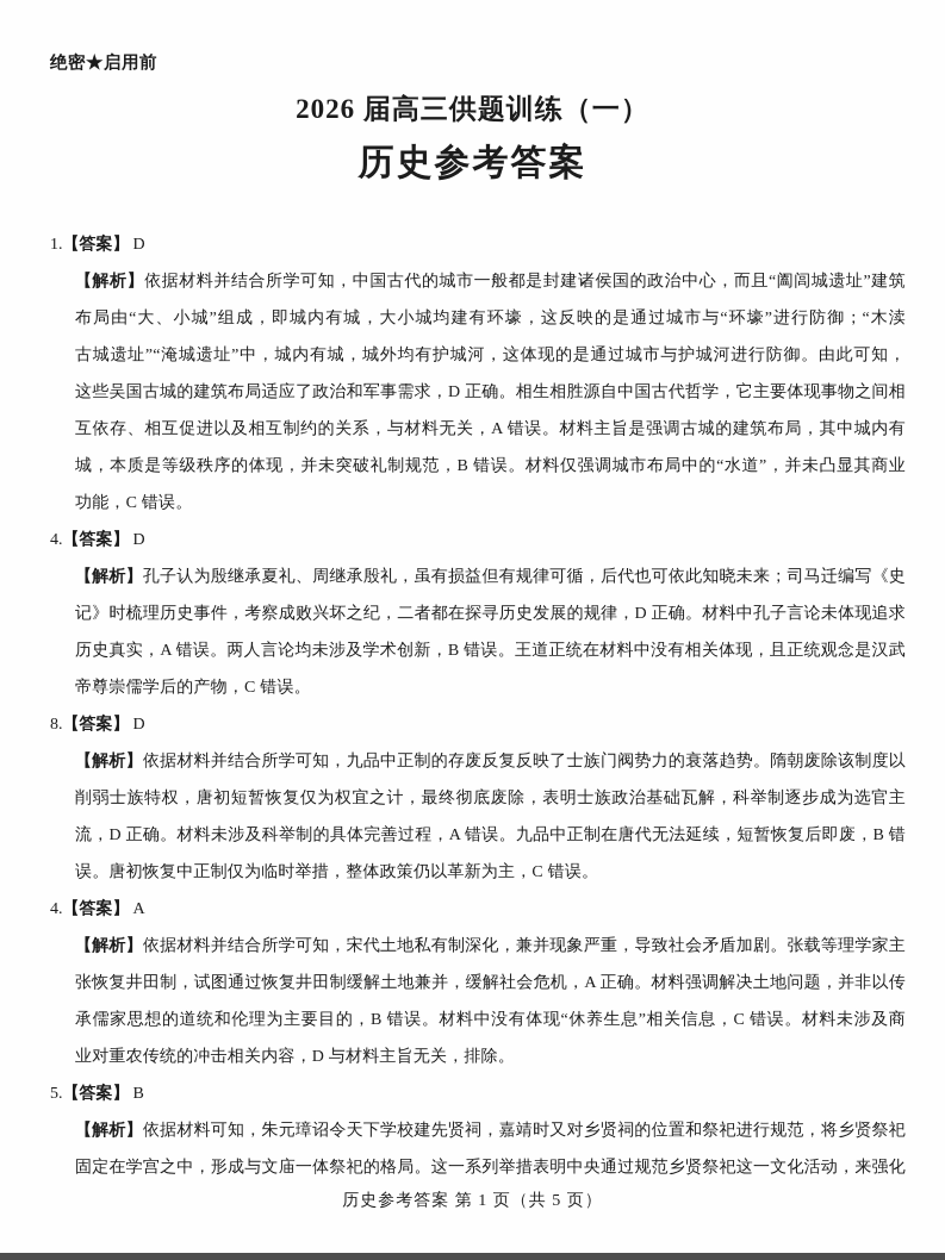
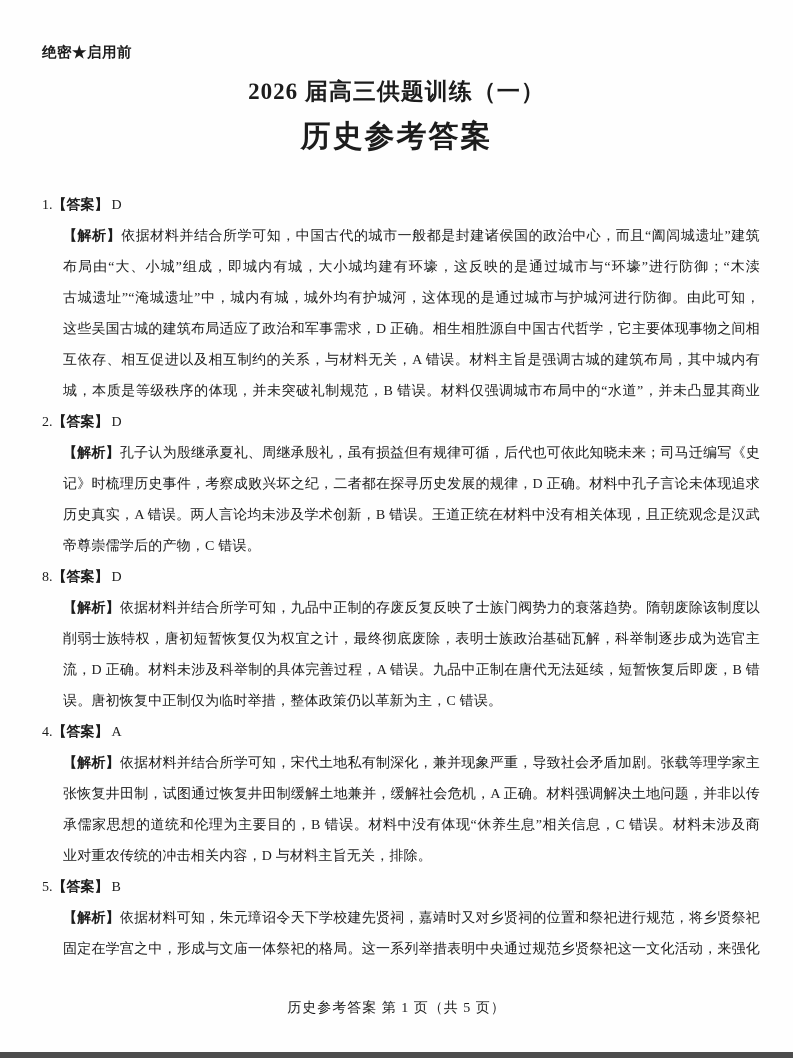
  绝密★启用前
  2026 届高三供题训练（一）
  历史参考答案
  1.【答案】 D
  【解析】依据材料并结合所学可知，中国古代的城市一般都是封建诸侯国的政治中心，而且“阖闾城遗址”建筑
  布局由“大、小城”组成，即城内有城，大小城均建有环壕，这反映的是通过城市与“环壕”进行防御；“木渎
  古城遗址”“淹城遗址”中，城内有城，城外均有护城河，这体现的是通过城市与护城河进行防御。由此可知，
  这些吴国古城的建筑布局适应了政治和军事需求，D 正确。相生相胜源自中国古代哲学，它主要体现事物之间相
  互依存、相互促进以及相互制约的关系，与材料无关，A 错误。材料主旨是强调古城的建筑布局，其中城内有
  城，本质是等级秩序的体现，并未突破礼制规范，B 错误。材料仅强调城市布局中的“水道”，并未凸显其商业
- 功能，C 错误。
- 4.【答案】 D
+ 2.【答案】 D
  【解析】孔子认为殷继承夏礼、周继承殷礼，虽有损益但有规律可循，后代也可依此知晓未来；司马迁编写《史
  记》时梳理历史事件，考察成败兴坏之纪，二者都在探寻历史发展的规律，D 正确。材料中孔子言论未体现追求
  历史真实，A 错误。两人言论均未涉及学术创新，B 错误。王道正统在材料中没有相关体现，且正统观念是汉武
  帝尊崇儒学后的产物，C 错误。
  8.【答案】 D
  【解析】依据材料并结合所学可知，九品中正制的存废反复反映了士族门阀势力的衰落趋势。隋朝废除该制度以
  削弱士族特权，唐初短暂恢复仅为权宜之计，最终彻底废除，表明士族政治基础瓦解，科举制逐步成为选官主
  流，D 正确。材料未涉及科举制的具体完善过程，A 错误。九品中正制在唐代无法延续，短暂恢复后即废，B 错
  误。唐初恢复中正制仅为临时举措，整体政策仍以革新为主，C 错误。
  4.【答案】 A
  【解析】依据材料并结合所学可知，宋代土地私有制深化，兼并现象严重，导致社会矛盾加剧。张载等理学家主
  张恢复井田制，试图通过恢复井田制缓解土地兼并，缓解社会危机，A 正确。材料强调解决土地问题，并非以传
  承儒家思想的道统和伦理为主要目的，B 错误。材料中没有体现“休养生息”相关信息，C 错误。材料未涉及商
  业对重农传统的冲击相关内容，D 与材料主旨无关，排除。
  5.【答案】 B
  【解析】依据材料可知，朱元璋诏令天下学校建先贤祠，嘉靖时又对乡贤祠的位置和祭祀进行规范，将乡贤祭祀
  固定在学宫之中，形成与文庙一体祭祀的格局。这一系列举措表明中央通过规范乡贤祭祀这一文化活动，来强化
  历史参考答案 第 1 页（共 5 页）
